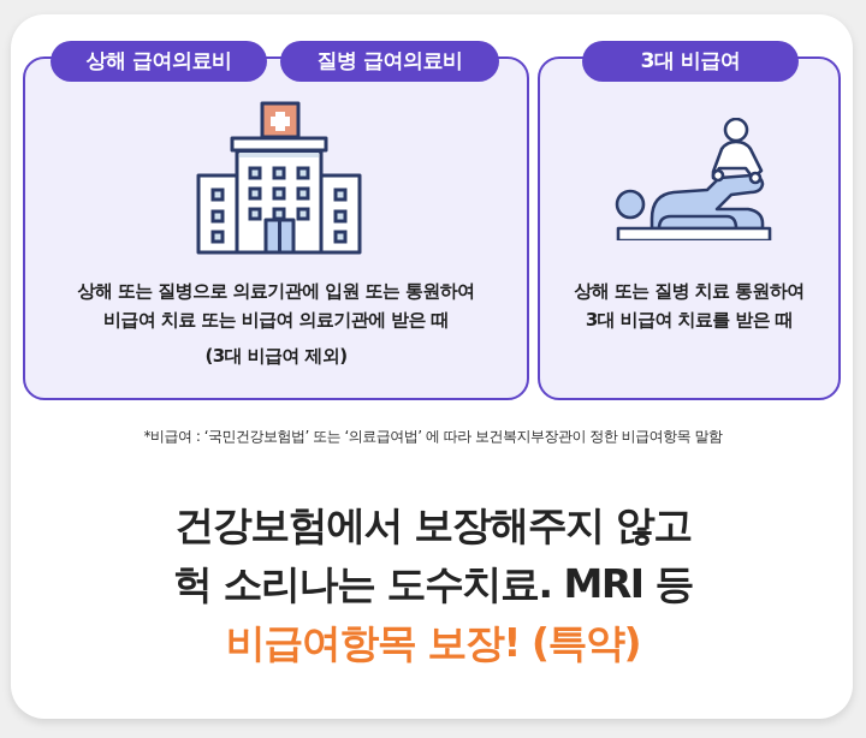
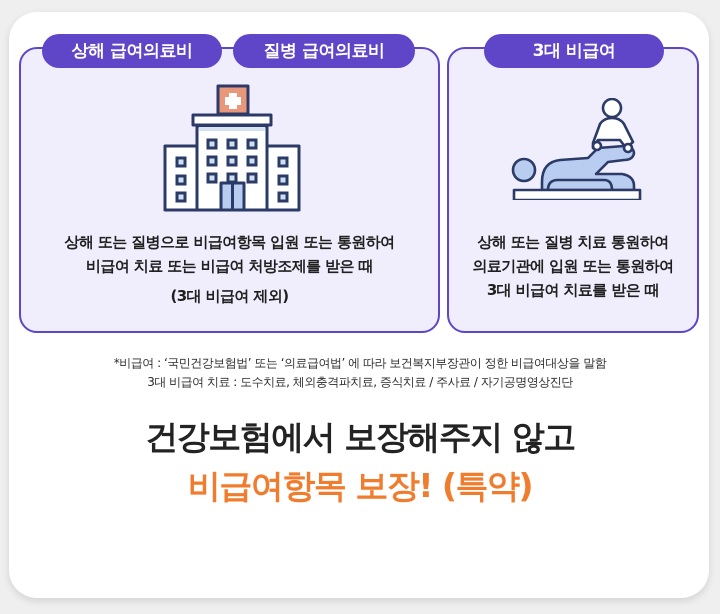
  상해 급여의료비
  질병 급여의료비
  3대 비급여
- 상해 또는 질병으로 의료기관에 입원 또는 통원하여
+ 상해 또는 질병으로 비급여항목 입원 또는 통원하여
- 비급여 치료 또는 비급여 의료기관에 받은 때
+ 비급여 치료 또는 비급여 처방조제를 받은 때
  (3대 비급여 제외)
  상해 또는 질병 치료 통원하여
+ 의료기관에 입원 또는 통원하여
  3대 비급여 치료를 받은 때
- *비급여 : ‘국민건강보험법’ 또는 ‘의료급여법’ 에 따라 보건복지부장관이 정한 비급여항목 말함
+ *비급여 : ‘국민건강보험법’ 또는 ‘의료급여법’ 에 따라 보건복지부장관이 정한 비급여대상을 말함
+ 3대 비급여 치료 : 도수치료, 체외충격파치료, 증식치료 / 주사료 / 자기공명영상진단
  건강보험에서 보장해주지 않고
- 헉 소리나는 도수치료. MRI 등
  비급여항목 보장! (특약)
